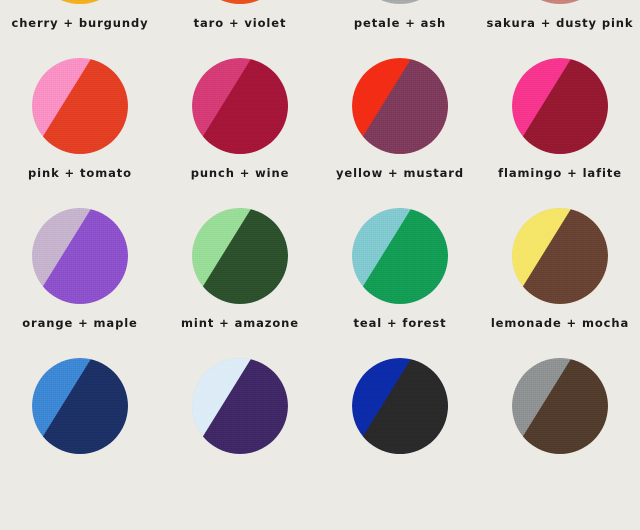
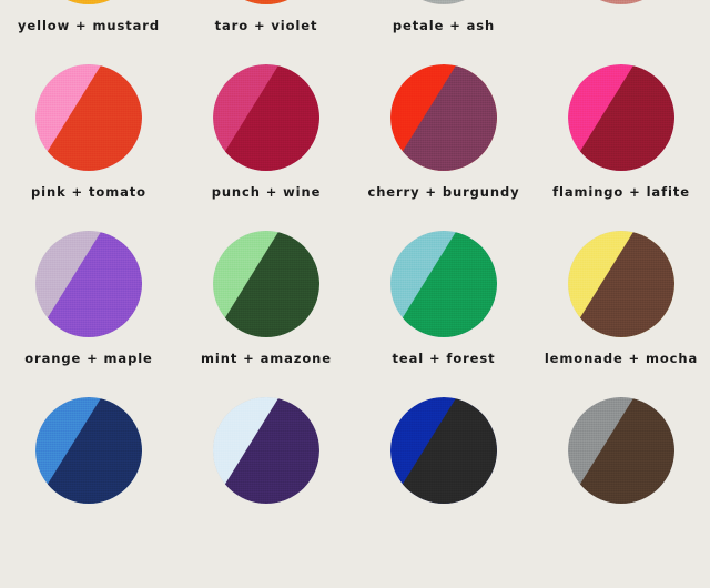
- cherry + burgundy
+ yellow + mustard
  taro + violet
  petale + ash
- sakura + dusty pink
  pink + tomato
  punch + wine
- yellow + mustard
+ cherry + burgundy
  flamingo + lafite
  orange + maple
  mint + amazone
  teal + forest
  lemonade + mocha
